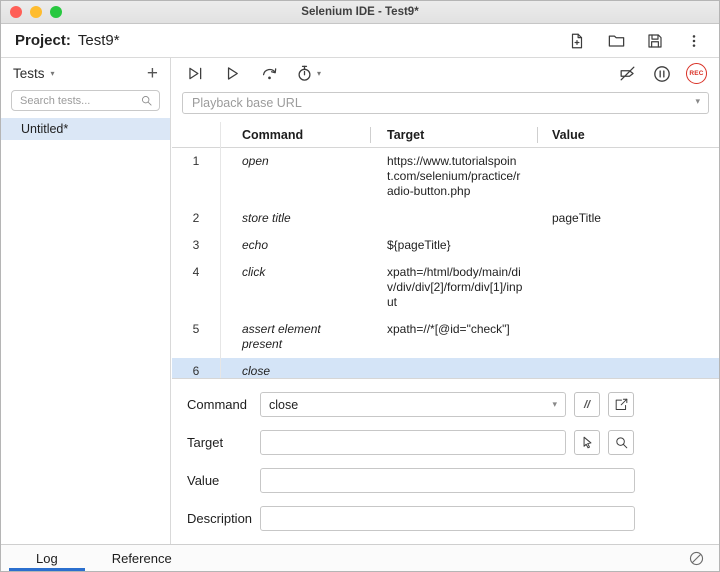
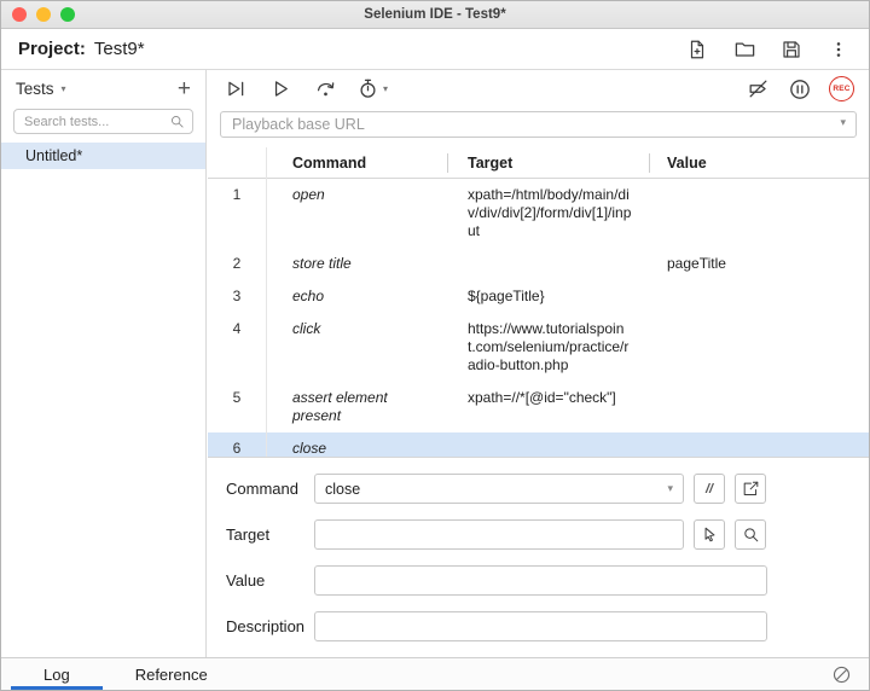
  Selenium IDE - Test9*
  Project:
  Test9*
  Tests
  ▾
  +
  Search tests...
  Untitled*
  ▾
  Playback base URL
  ▾
  Command
  Target
  Value
  1
  open
- https://www.tutorialspoint.com/selenium/practice/radio-button.php
+ xpath=/html/body/main/div/div/div[2]/form/div[1]/input
  2
  store title
  pageTitle
  3
  echo
  ${pageTitle}
  4
  click
- xpath=/html/body/main/div/div/div[2]/form/div[1]/input
+ https://www.tutorialspoint.com/selenium/practice/radio-button.php
  5
  assert element present
  xpath=//*[@id="check"]
  6
  close
  Command
  close
  ▾
  //
  Target
  Value
  Description
  Log
  Reference
